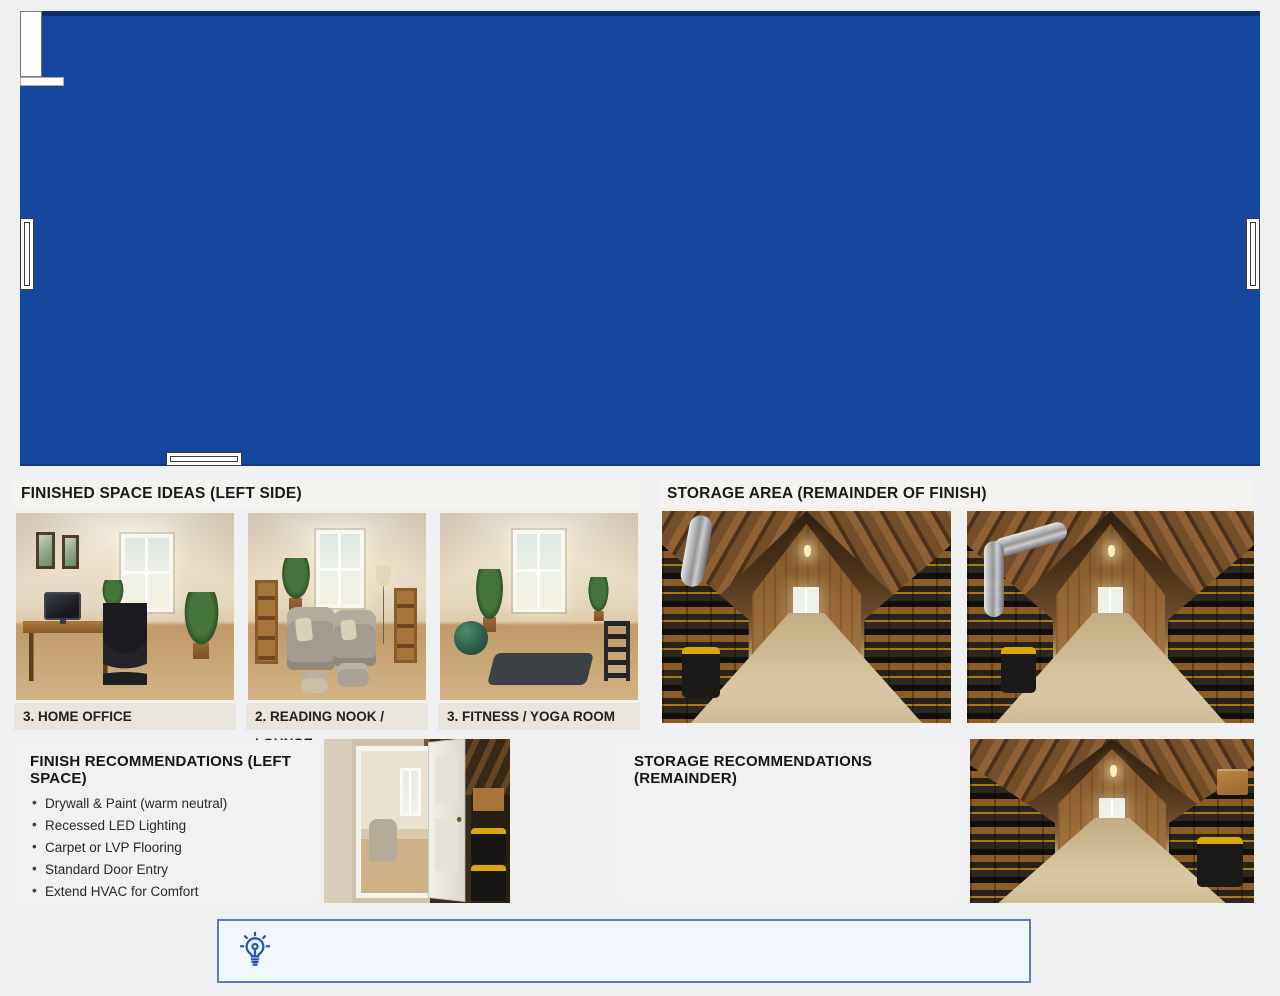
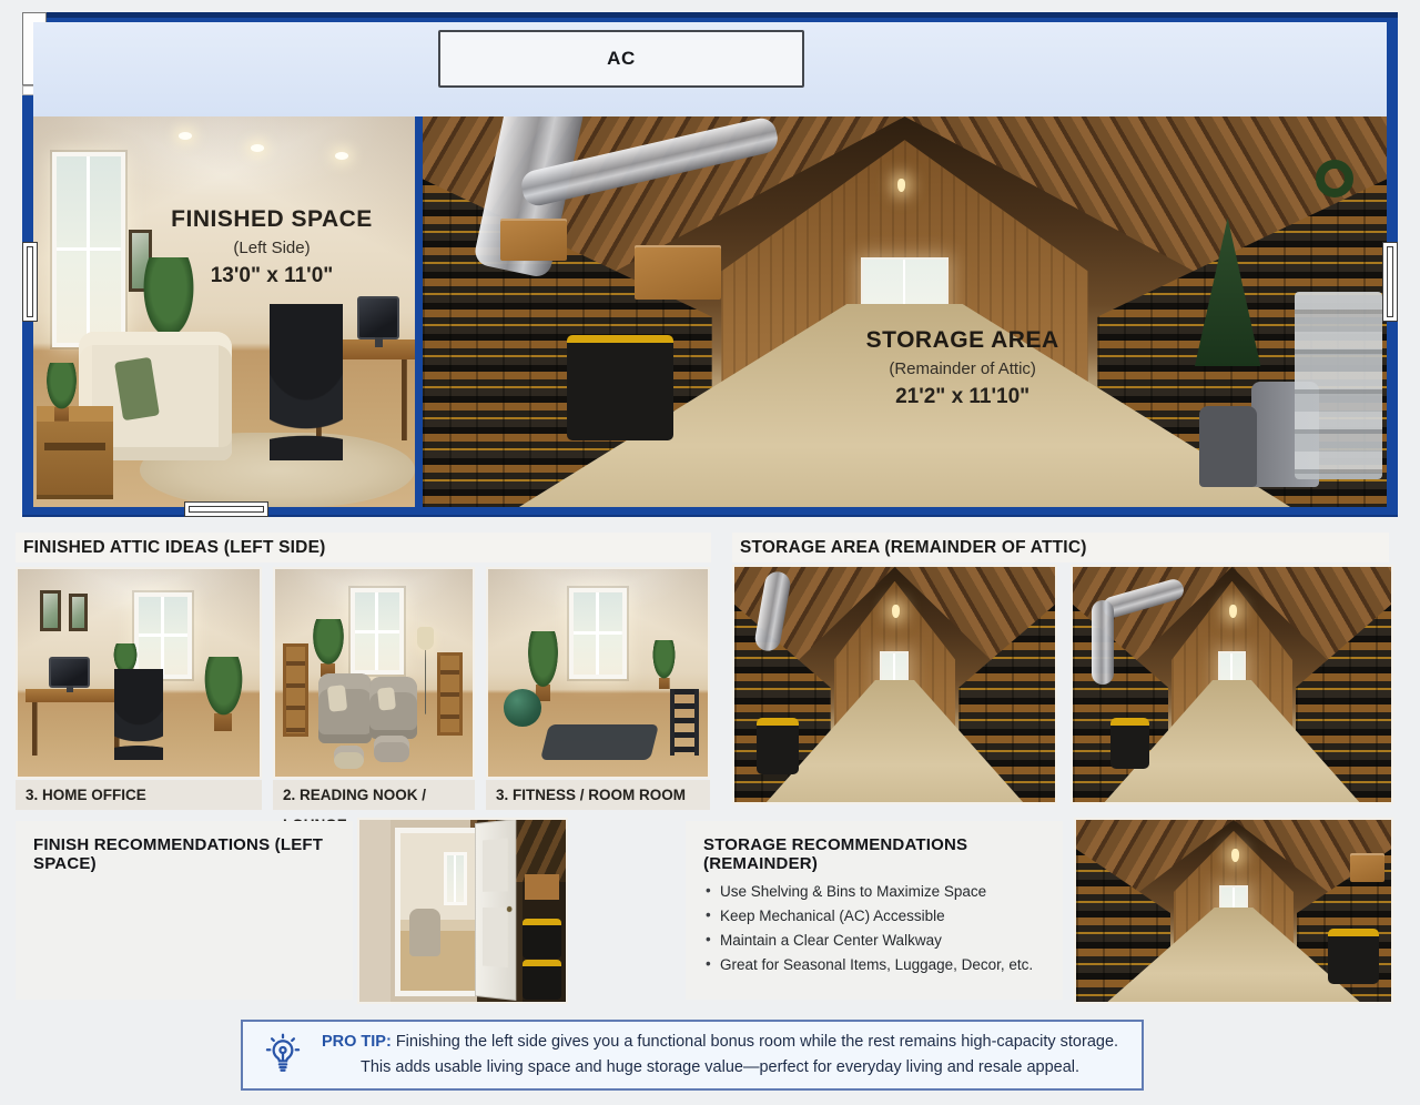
+ AC
+ FINISHED SPACE
+ (Left Side)
+ 13'0" x 11'0"
+ STORAGE AREA
+ (Remainder of Attic)
+ 21'2" x 11'10"
- FINISHED SPACE IDEAS (LEFT SIDE)
+ FINISHED ATTIC IDEAS (LEFT SIDE)
- STORAGE AREA (REMAINDER OF FINISH)
+ STORAGE AREA (REMAINDER OF ATTIC)
  3. HOME OFFICE
  2. READING NOOK /
- 3. FITNESS / YOGA ROOM
+ 3. FITNESS / ROOM ROOM
  FINISH RECOMMENDATIONS (LEFT SPACE)
- Drywall & Paint (warm neutral)
- Recessed LED Lighting
- Carpet or LVP Flooring
- Standard Door Entry
- Extend HVAC for Comfort
  STORAGE RECOMMENDATIONS (REMAINDER)
+ Use Shelving & Bins to Maximize Space
+ Keep Mechanical (AC) Accessible
+ Maintain a Clear Center Walkway
+ Great for Seasonal Items, Luggage, Decor, etc.
+ PRO TIP: Finishing the left side gives you a functional bonus room while the rest remains high-capacity storage.
+ This adds usable living space and huge storage value—perfect for everyday living and resale appeal.
